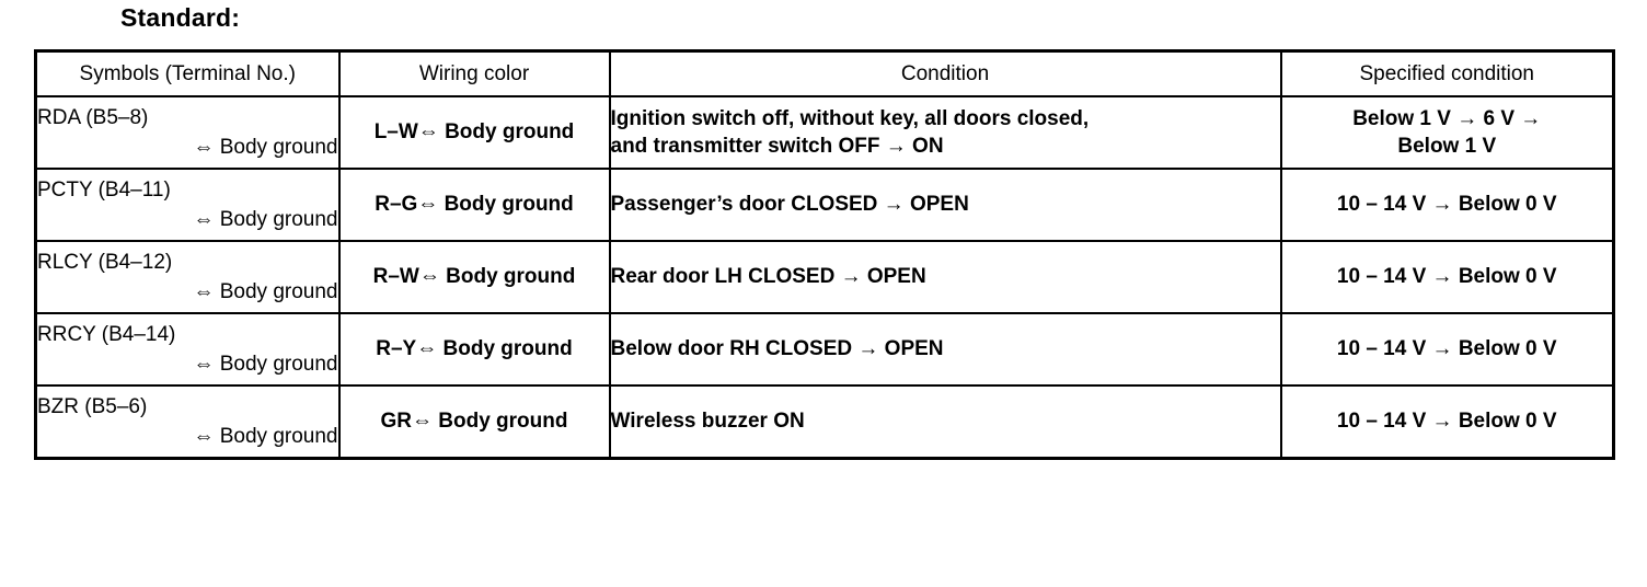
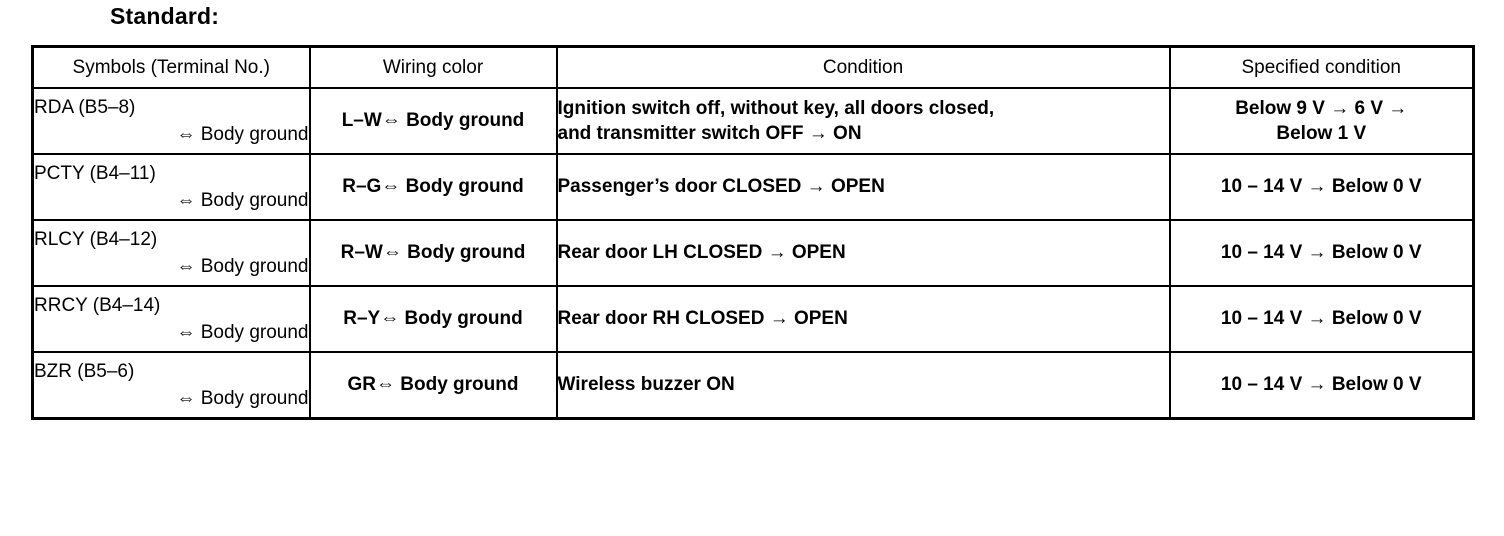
  Standard:
  Symbols (Terminal No.)	Wiring color	Condition	Specified condition
- RDA (B5–8) ⇔ Body ground	L–W⇔ Body ground	Ignition switch off, without key, all doors closed, and transmitter switch OFF → ON	Below 1 V → 6 V → Below 1 V
+ RDA (B5–8) ⇔ Body ground	L–W⇔ Body ground	Ignition switch off, without key, all doors closed, and transmitter switch OFF → ON	Below 9 V → 6 V → Below 1 V
  PCTY (B4–11) ⇔ Body ground	R–G⇔ Body ground	Passenger’s door CLOSED → OPEN	10 – 14 V → Below 0 V
  RLCY (B4–12) ⇔ Body ground	R–W⇔ Body ground	Rear door LH CLOSED → OPEN	10 – 14 V → Below 0 V
- RRCY (B4–14) ⇔ Body ground	R–Y⇔ Body ground	Below door RH CLOSED → OPEN	10 – 14 V → Below 0 V
+ RRCY (B4–14) ⇔ Body ground	R–Y⇔ Body ground	Rear door RH CLOSED → OPEN	10 – 14 V → Below 0 V
  BZR (B5–6) ⇔ Body ground	GR⇔ Body ground	Wireless buzzer ON	10 – 14 V → Below 0 V
